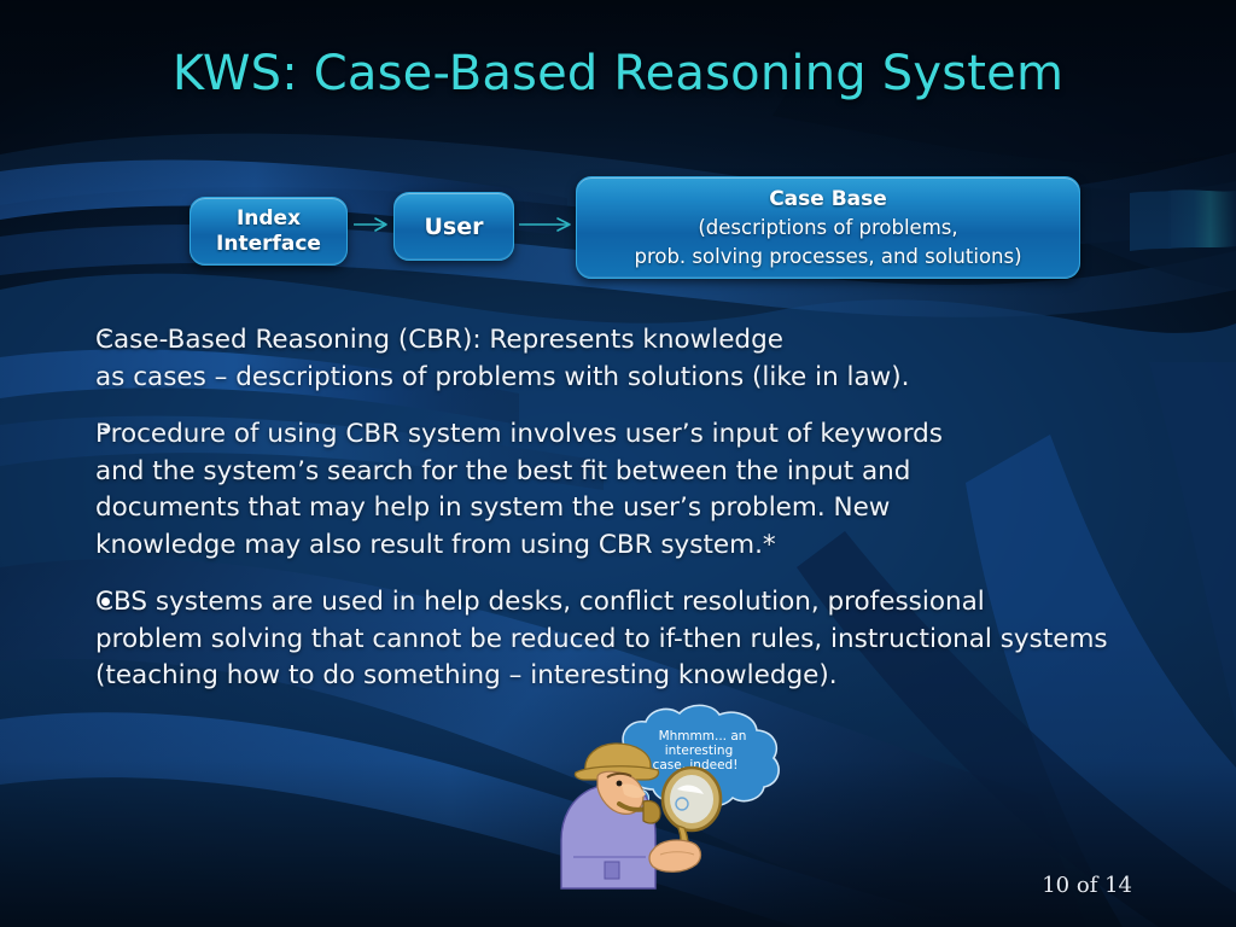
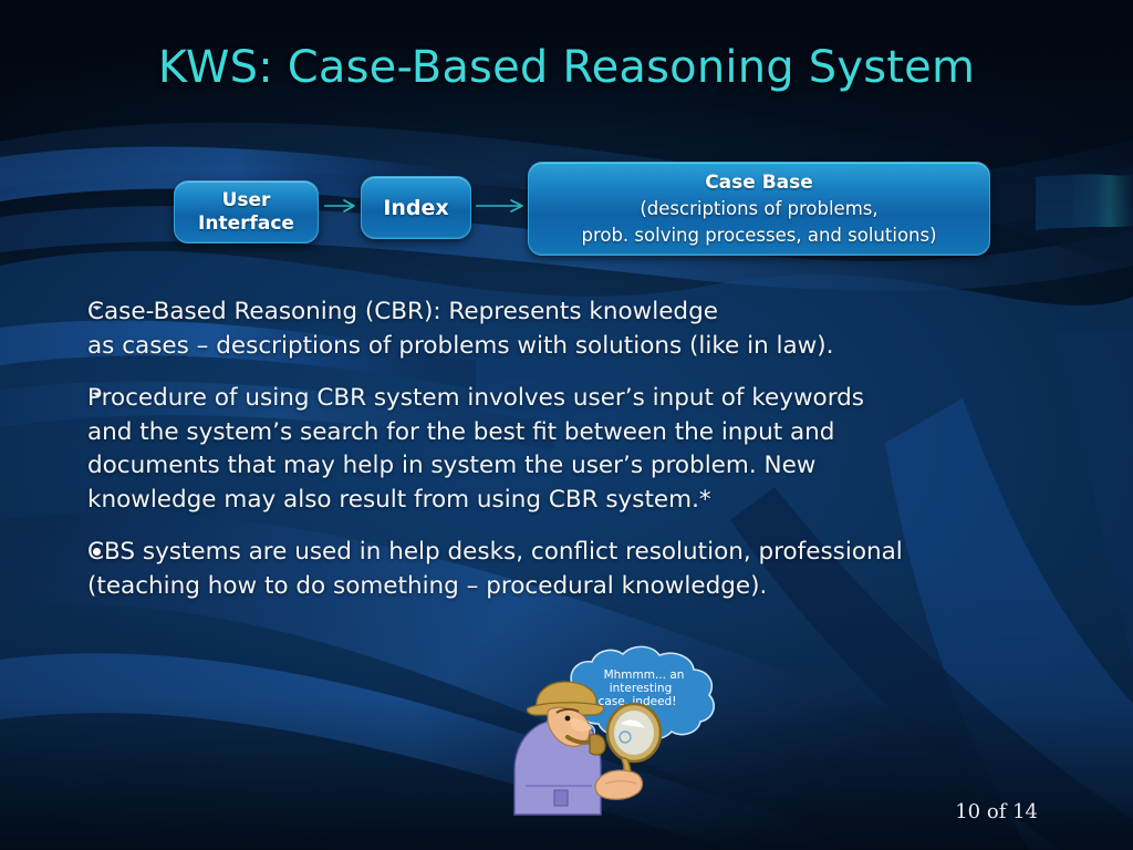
  KWS: Case-Based Reasoning System
- Index
+ User
  Interface
- User
+ Index
  Case Base
  (descriptions of problems,
  prob. solving processes, and solutions)
  Case-Based Reasoning (CBR): Represents knowledge
  as cases – descriptions of problems with solutions (like in law).
  Procedure of using CBR system involves user’s input of keywords
  and the system’s search for the best fit between the input and
  documents that may help in system the user’s problem. New
  knowledge may also result from using CBR system.*
  BS systems are used in help desks, conflict resolution, professional
- problem solving that cannot be reduced to if-then rules, instructional systems
- (teaching how to do something – interesting knowledge).
+ (teaching how to do something – procedural knowledge).
  Mhmmm... an
  interesting
  case, indeed!
  10 of 14
